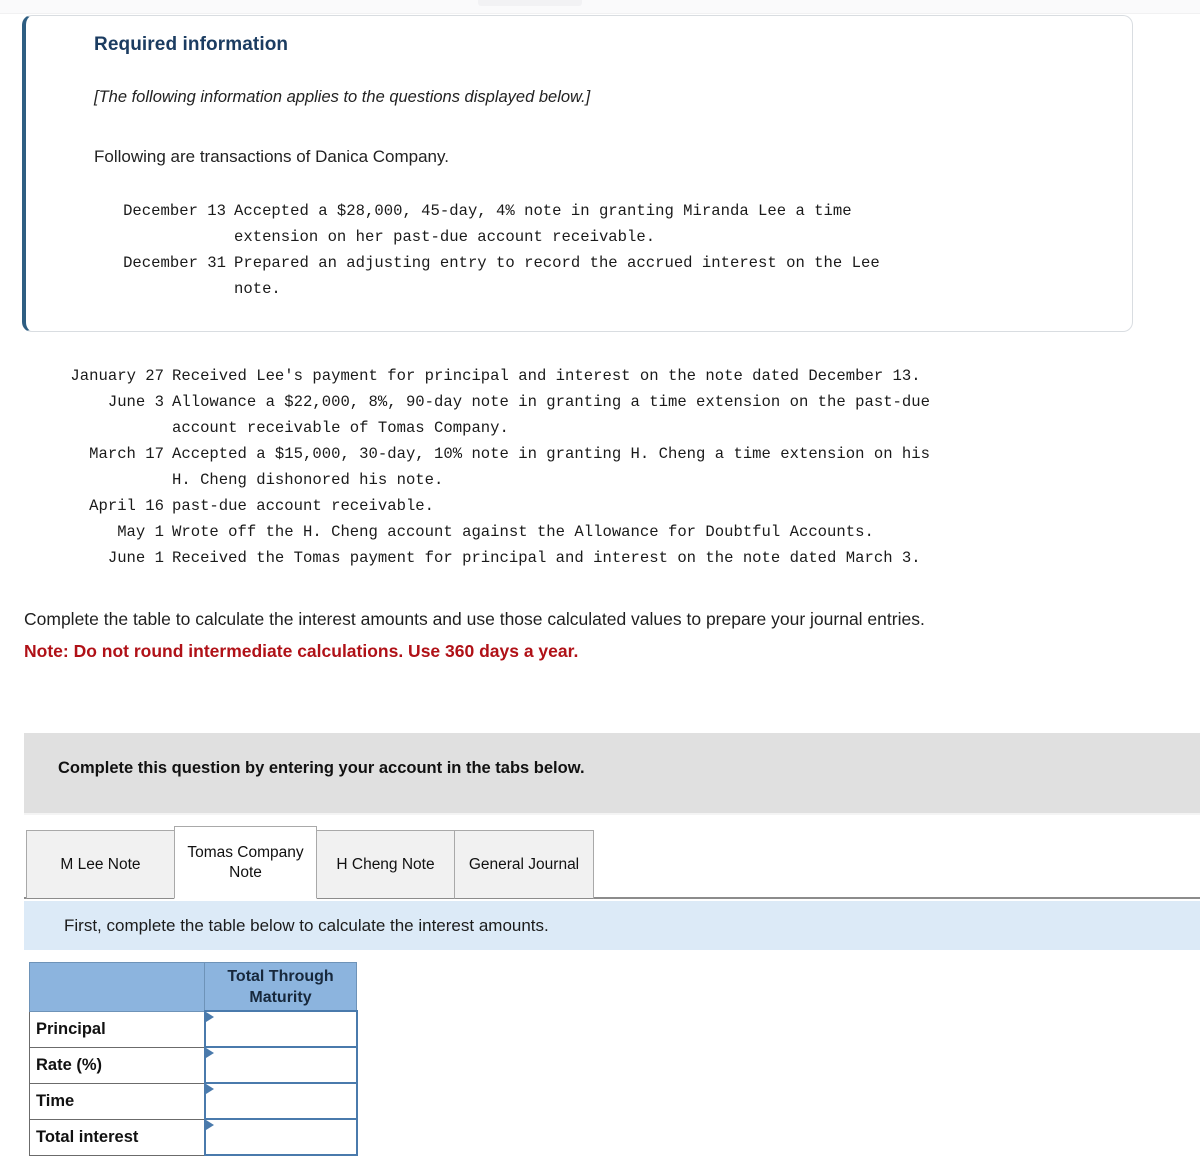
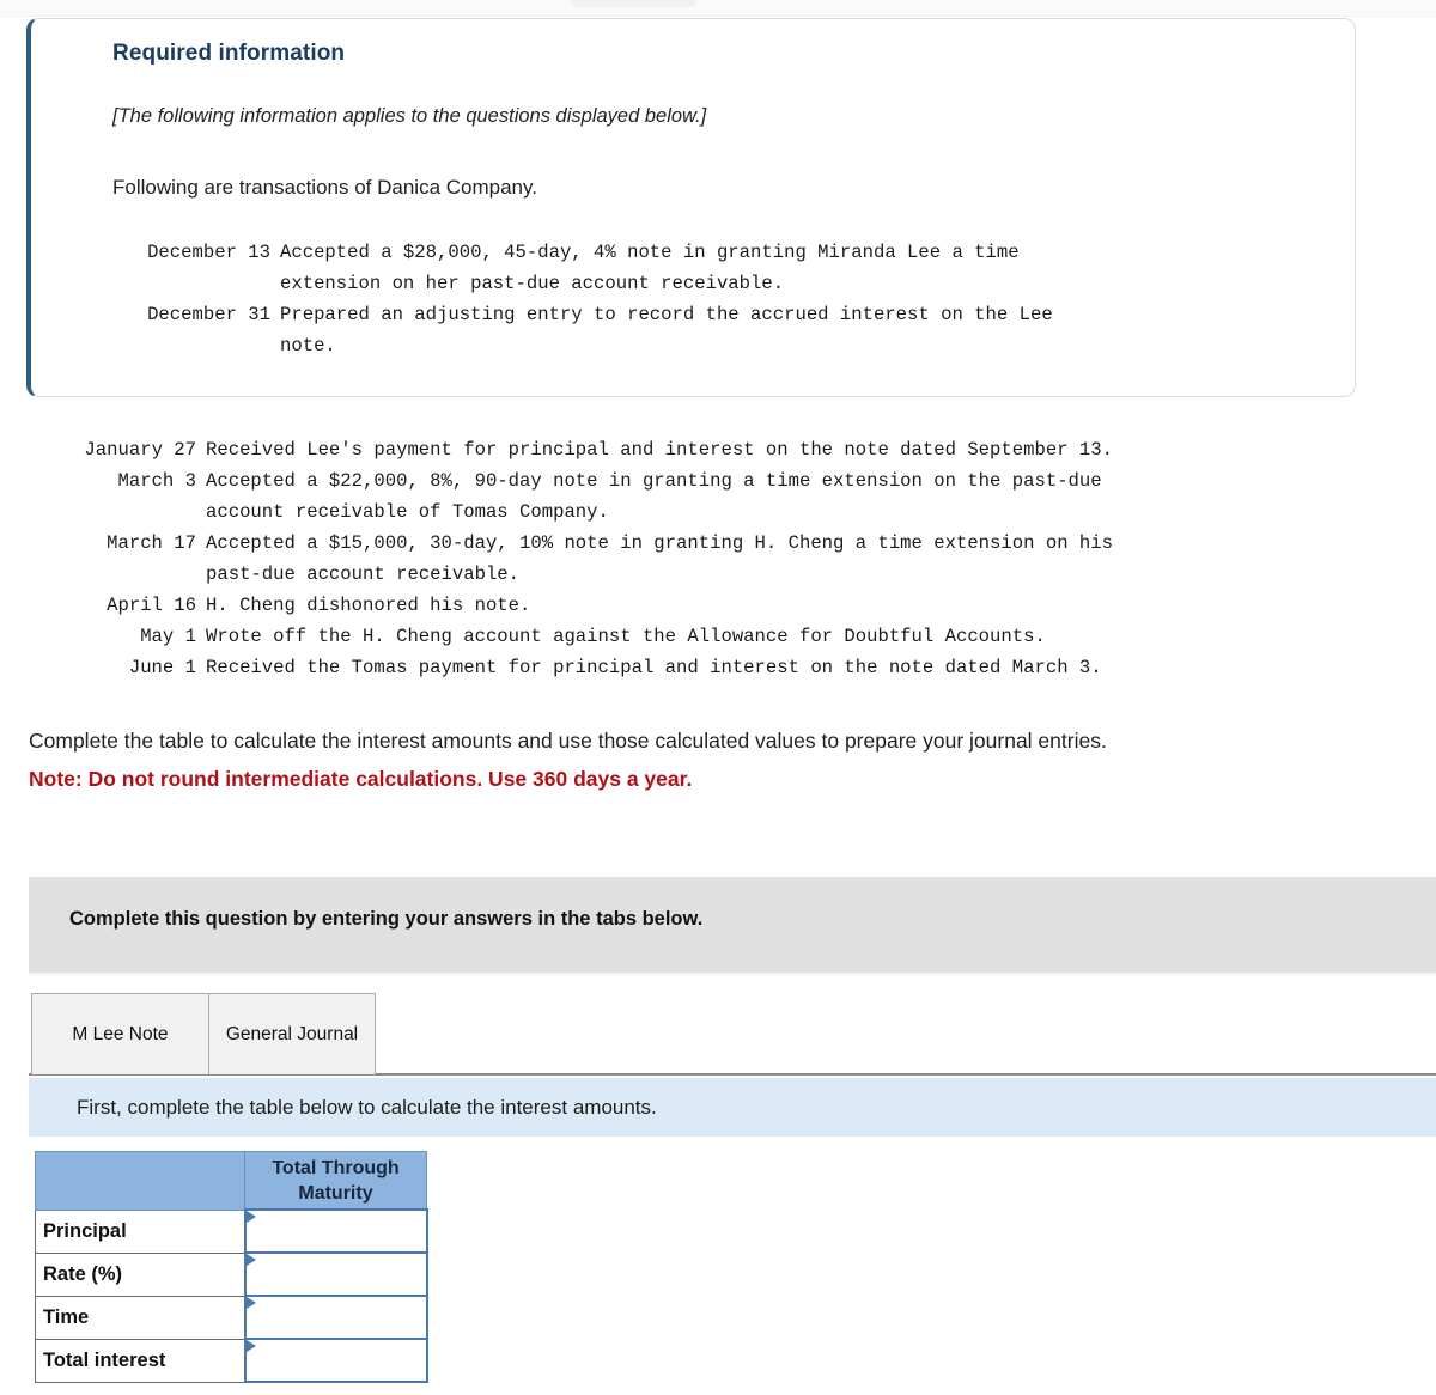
  Required information
  [The following information applies to the questions displayed below.]
  Following are transactions of Danica Company.
  December 13
  Accepted a $28,000, 45-day, 4% note in granting Miranda Lee a time
  extension on her past-due account receivable.
  December 31
  Prepared an adjusting entry to record the accrued interest on the Lee
  note.
  January 27
- Received Lee's payment for principal and interest on the note dated December 13.
+ Received Lee's payment for principal and interest on the note dated September 13.
- June 3
+ March 3
- Allowance a $22,000, 8%, 90-day note in granting a time extension on the past-due
+ Accepted a $22,000, 8%, 90-day note in granting a time extension on the past-due
  account receivable of Tomas Company.
  March 17
  Accepted a $15,000, 30-day, 10% note in granting H. Cheng a time extension on his
- H. Cheng dishonored his note.
+ past-due account receivable.
  April 16
- past-due account receivable.
+ H. Cheng dishonored his note.
  May 1
  Wrote off the H. Cheng account against the Allowance for Doubtful Accounts.
  June 1
  Received the Tomas payment for principal and interest on the note dated March 3.
  Complete the table to calculate the interest amounts and use those calculated values to prepare your journal entries.
  Note: Do not round intermediate calculations. Use 360 days a year.
- Complete this question by entering your account in the tabs below.
+ Complete this question by entering your answers in the tabs below.
  M Lee Note
- Tomas Company Note
- H Cheng Note
  General Journal
  First, complete the table below to calculate the interest amounts.
  	Total Through Maturity
  Principal
  Rate (%)
  Time
  Total interest
